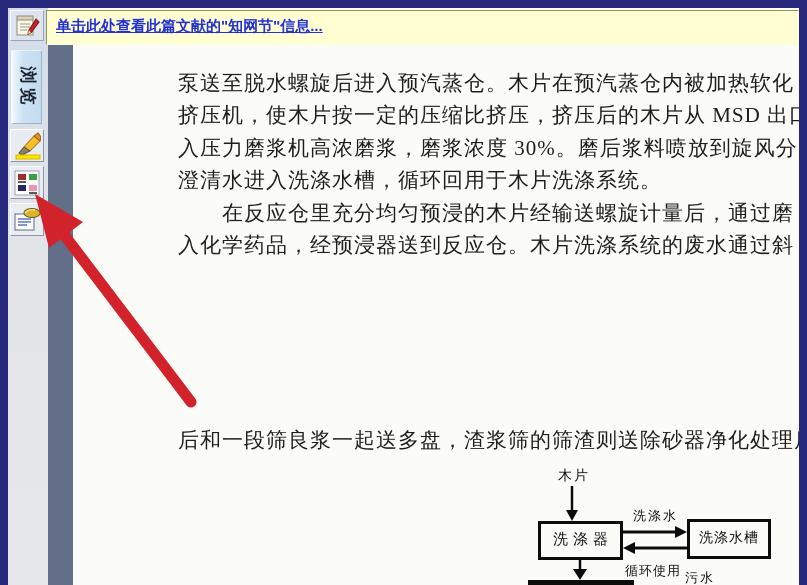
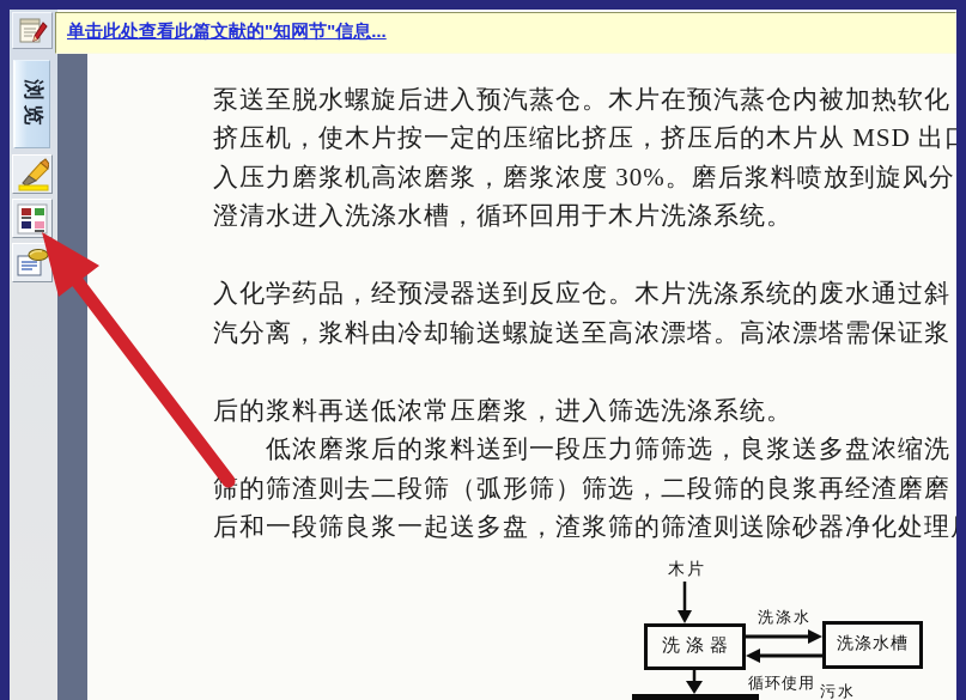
  单击此处查看此篇文献的"知网节"信息...
  泵送至脱水螺旋后进入预汽蒸仓。木片在预汽蒸仓内被加热软化
  挤压机，使木片按一定的压缩比挤压，挤压后的木片从 MSD 出
  入压力磨浆机高浓磨浆，磨浆浓度 30%。磨后浆料喷放到旋风分
  澄清水进入洗涤水槽，循环回用于木片洗涤系统。
- 在反应仓里充分均匀预浸的木片经输送螺旋计量后，通过磨
  入化学药品，经预浸器送到反应仓。木片洗涤系统的废水通过斜
+ 汽分离，浆料由冷却输送螺旋送至高浓漂塔。高浓漂塔需保证浆
+ 后的浆料再送低浓常压磨浆，进入筛选洗涤系统。
+ 低浓磨浆后的浆料送到一段压力筛筛选，良浆送多盘浓缩洗
+ 筛的筛渣则去二段筛（弧形筛）筛选，二段筛的良浆再经渣磨磨
  后和一段筛良浆一起送多盘，渣浆筛的筛渣则送除砂器净化处理
  木片
  洗涤器
  洗涤水槽
  洗涤水
  循环使用
  污水
